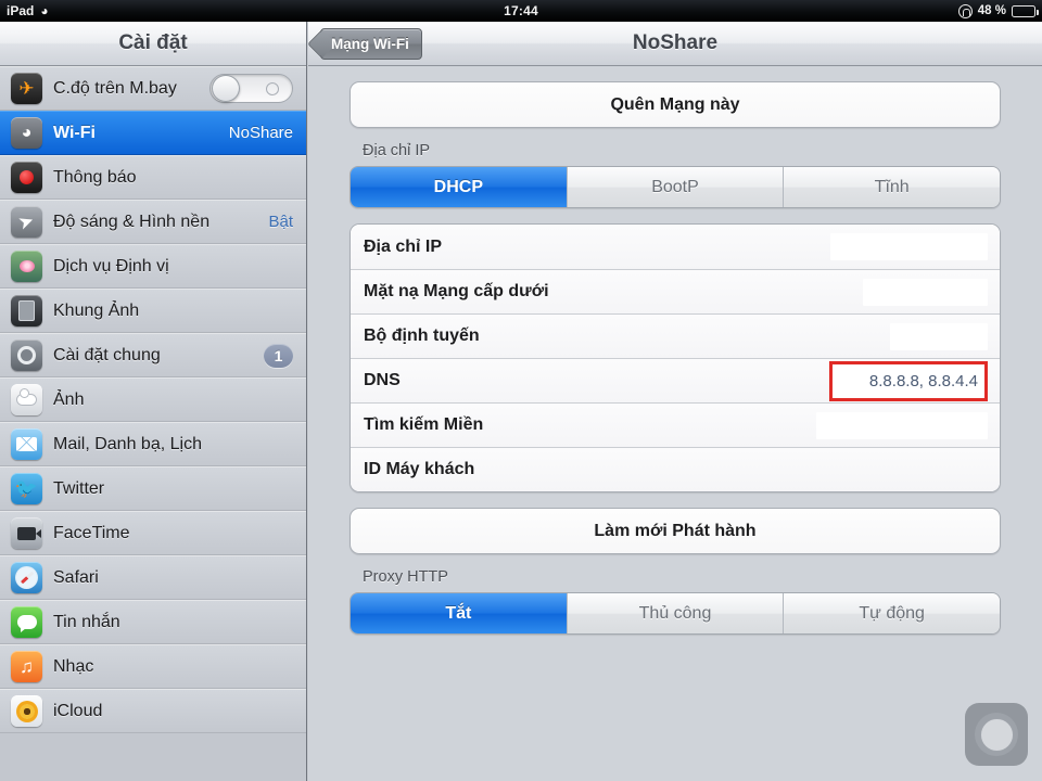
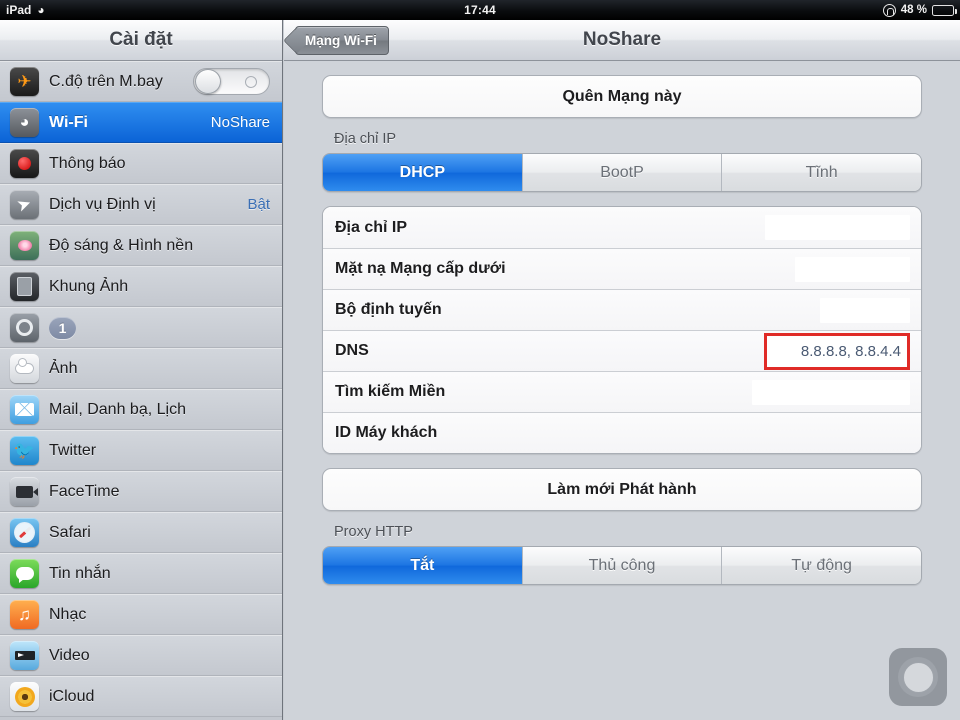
  iPad
  ◕
  17:44
  48 %
  Cài đặt
  ✈
  C.độ trên M.bay
  ◕
  Wi-Fi
  NoShare
  Thông báo
- Độ sáng & Hình nền
+ Dịch vụ Định vị
  Bật
- Dịch vụ Định vị
+ Độ sáng & Hình nền
  Khung Ảnh
- Cài đặt chung
  1
  Ảnh
  Mail, Danh bạ, Lịch
  🐦
  Twitter
  FaceTime
  Safari
  Tin nhắn
  ♫
  Nhạc
+ Video
  iCloud
  Mạng Wi-Fi
  NoShare
  Quên Mạng này
  Địa chỉ IP
  DHCP
  BootP
  Tĩnh
  Địa chỉ IP
  Mặt nạ Mạng cấp dưới
  Bộ định tuyến
  DNS
  8.8.8.8, 8.8.4.4
  Tìm kiếm Miền
  ID Máy khách
  Làm mới Phát hành
  Proxy HTTP
  Tắt
  Thủ công
  Tự động
